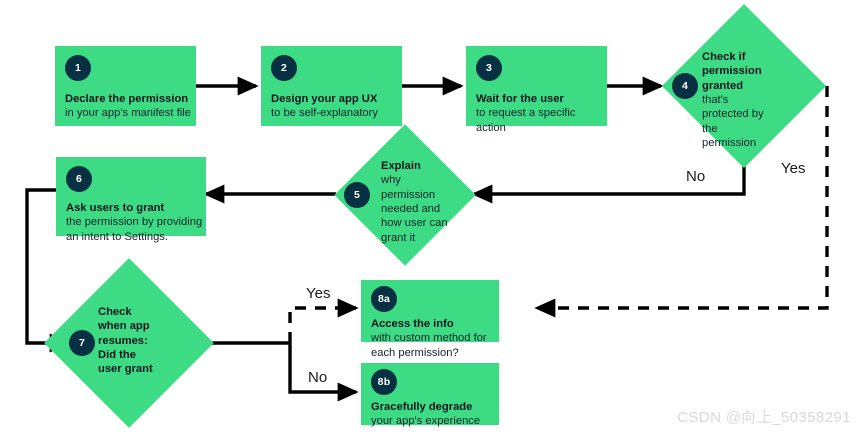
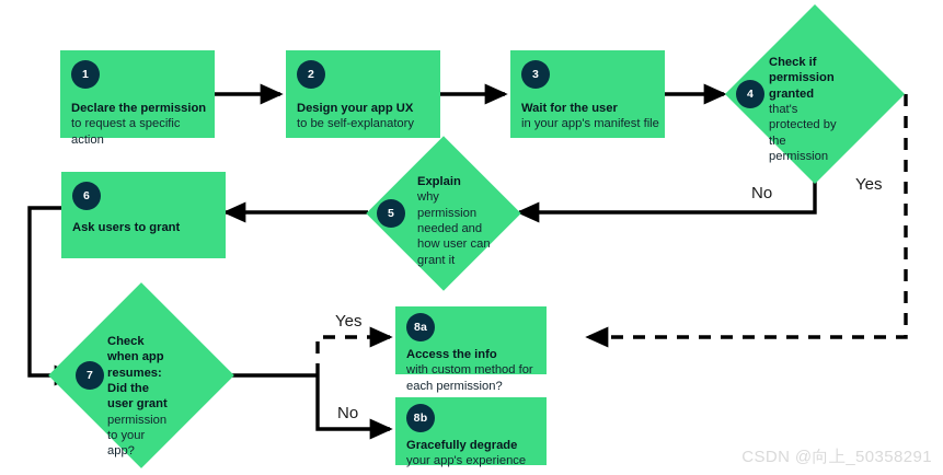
  1
  Declare the permission
- in your app's manifest file
+ to request a specific action
  2
  Design your app UX
  to be self-explanatory
  3
  Wait for the user
- to request a specific action
+ in your app's manifest file
  4
  Check if permission granted
  that's protected by the permission
  5
  Explain
  why permission needed and how user can grant it
  6
  Ask users to grant
- the permission by providing an intent to Settings.
  7
  Check when app resumes: Did the user grant
+ permission to your app?
  8a
  Access the info
  with custom method for each permission?
  8b
  Gracefully degrade
  your app's experience
  No
  Yes
  Yes
  No
  CSDN @向上_50358291
